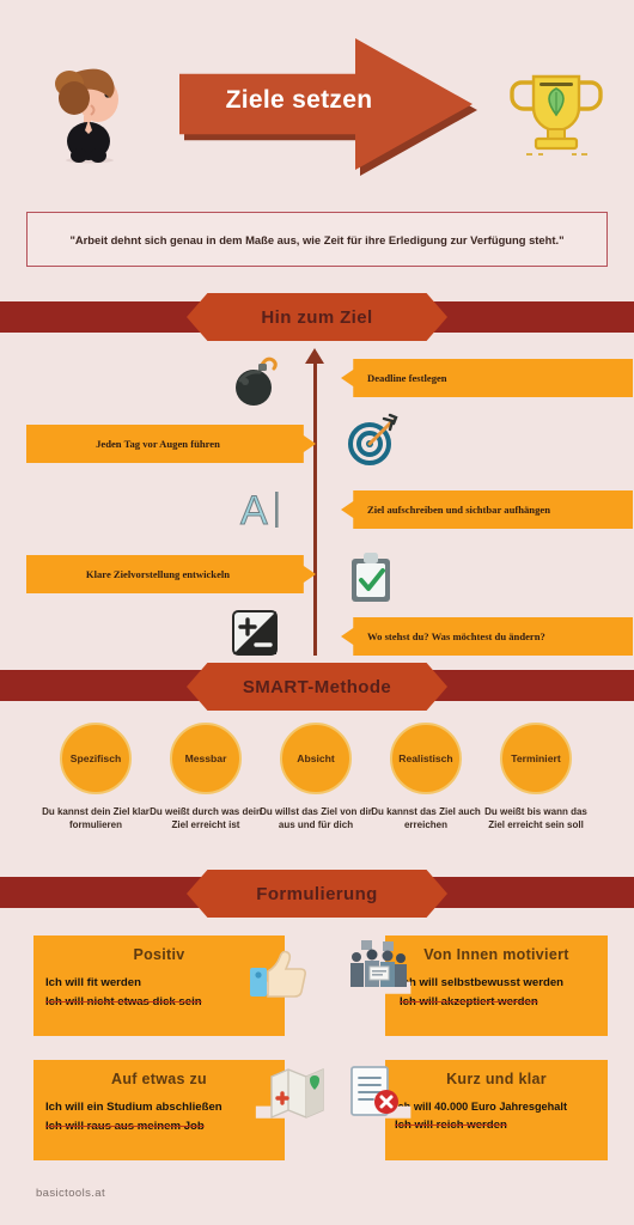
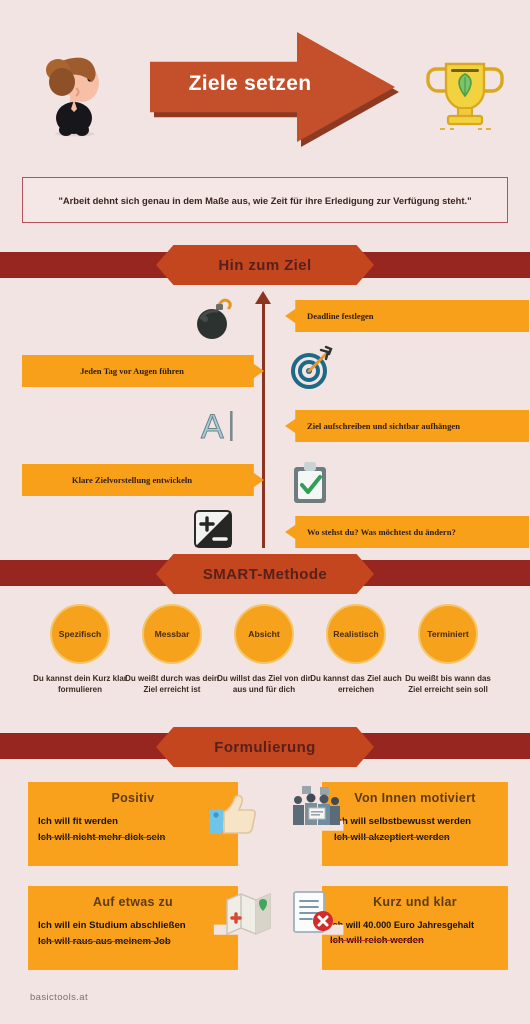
  Ziele setzen
  "Arbeit dehnt sich genau in dem Maße aus, wie Zeit für ihre Erledigung zur Verfügung steht."
  Hin zum Ziel
  Deadline festlegen
  Jeden Tag vor Augen führen
  A
  Ziel aufschreiben und sichtbar aufhängen
  Klare Zielvorstellung entwickeln
  Wo stehst du? Was möchtest du ändern?
  SMART-Methode
  Spezifisch
- Du kannst dein Ziel klar formulieren
+ Du kannst dein Kurz klar formulieren
  Messbar
  Du weißt durch was dein Ziel erreicht ist
  Absicht
  Du willst das Ziel von dir aus und für dich
  Realistisch
  Du kannst das Ziel auch erreichen
  Terminiert
  Du weißt bis wann das Ziel erreicht sein soll
  Formulierung
  Positiv
  Ich will fit werden
- Ich will nicht etwas dick sein
+ Ich will nicht mehr dick sein
  Von Innen motiviert
  h will selbstbewusst werden
  Ich will akzeptiert werden
  Auf etwas zu
  Ich will ein Studium abschließen
  Ich will raus aus meinem Job
  Kurz und klar
  will 40.000 Euro Jahresgehalt
  Ich will reich werden
  basictools.at
